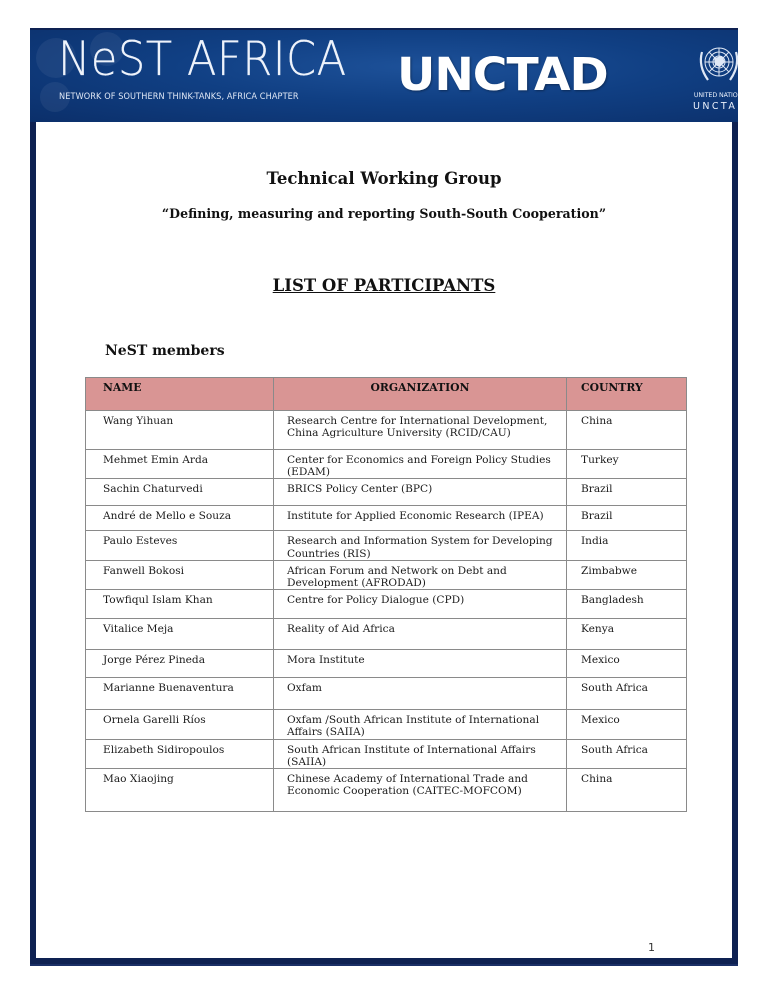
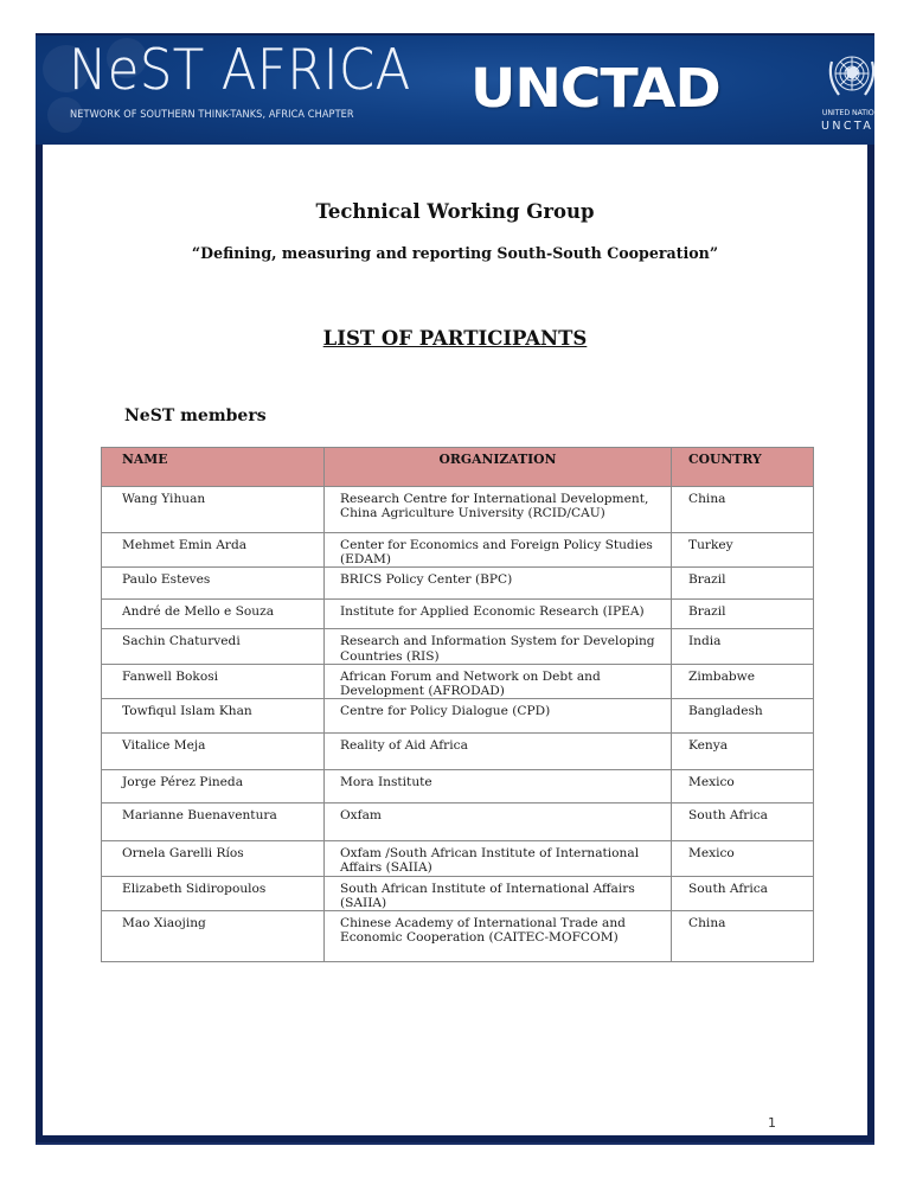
  NeST AFRICA
  NETWORK OF SOUTHERN THINK-TANKS, AFRICA CHAPTER
  UNCTAD
  UNCTA
  Technical Working Group
  “Defining, measuring and reporting South-South Cooperation”
  LIST OF PARTICIPANTS
  NeST members
  NAME	ORGANIZATION	COUNTRY
  Wang Yihuan	Research Centre for International Development, China Agriculture University (RCID/CAU)	China
  Mehmet Emin Arda	Center for Economics and Foreign Policy Studies (EDAM)	Turkey
- Sachin Chaturvedi	BRICS Policy Center (BPC)	Brazil
+ Paulo Esteves	BRICS Policy Center (BPC)	Brazil
  André de Mello e Souza	Institute for Applied Economic Research (IPEA)	Brazil
- Paulo Esteves	Research and Information System for Developing Countries (RIS)	India
+ Sachin Chaturvedi	Research and Information System for Developing Countries (RIS)	India
  Fanwell Bokosi	African Forum and Network on Debt and Development (AFRODAD)	Zimbabwe
  Towfiqul Islam Khan	Centre for Policy Dialogue (CPD)	Bangladesh
  Vitalice Meja	Reality of Aid Africa	Kenya
  Jorge Pérez Pineda	Mora Institute	Mexico
  Marianne Buenaventura	Oxfam	South Africa
  Ornela Garelli Ríos	Oxfam /South African Institute of International Affairs (SAIIA)	Mexico
  Elizabeth Sidiropoulos	South African Institute of International Affairs (SAIIA)	South Africa
  Mao Xiaojing	Chinese Academy of International Trade and Economic Cooperation (CAITEC-MOFCOM)	China
  1
